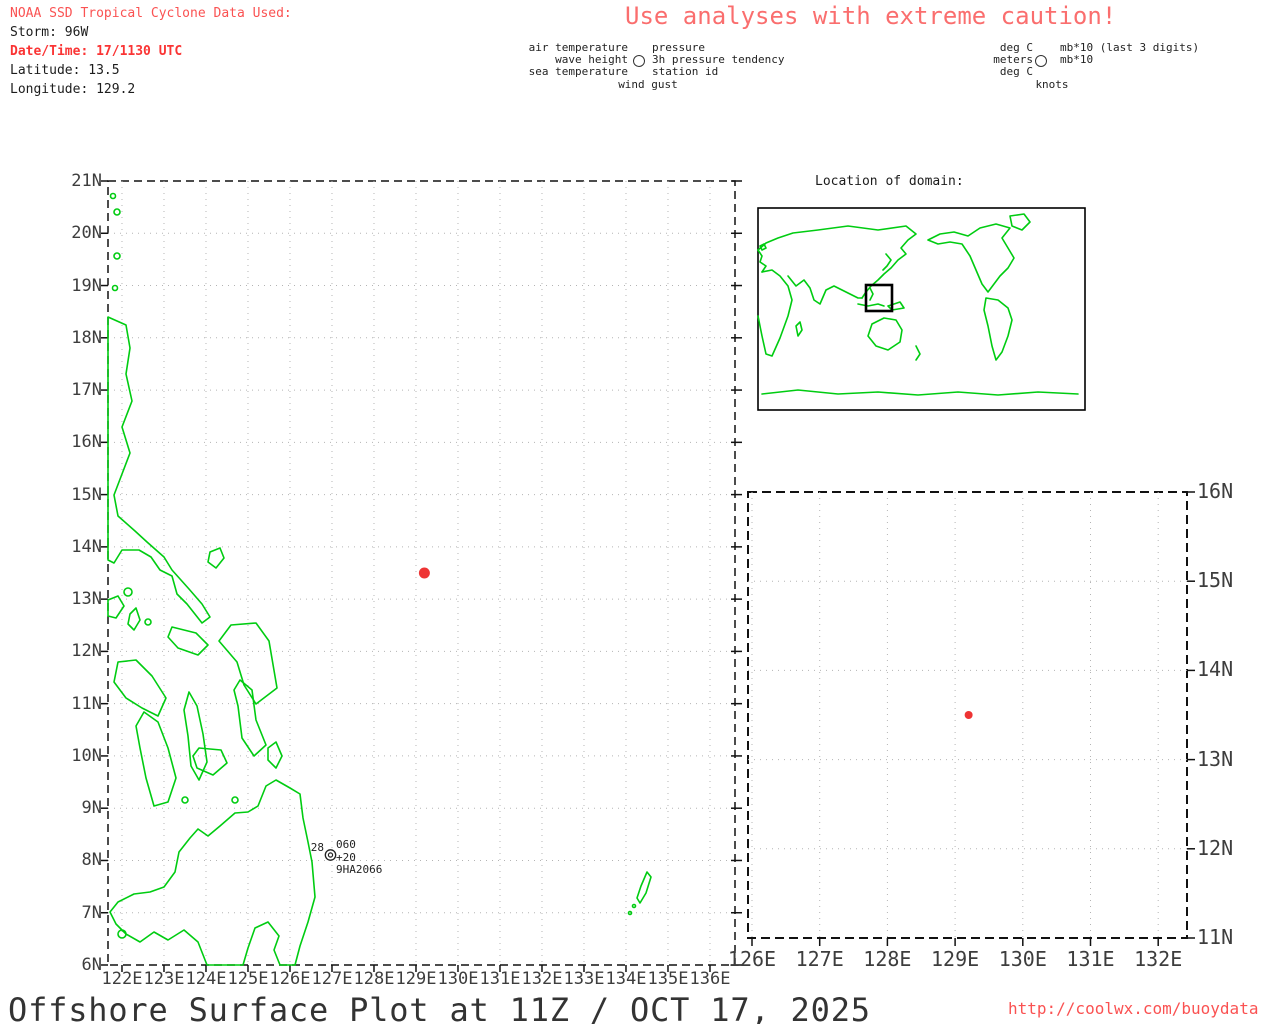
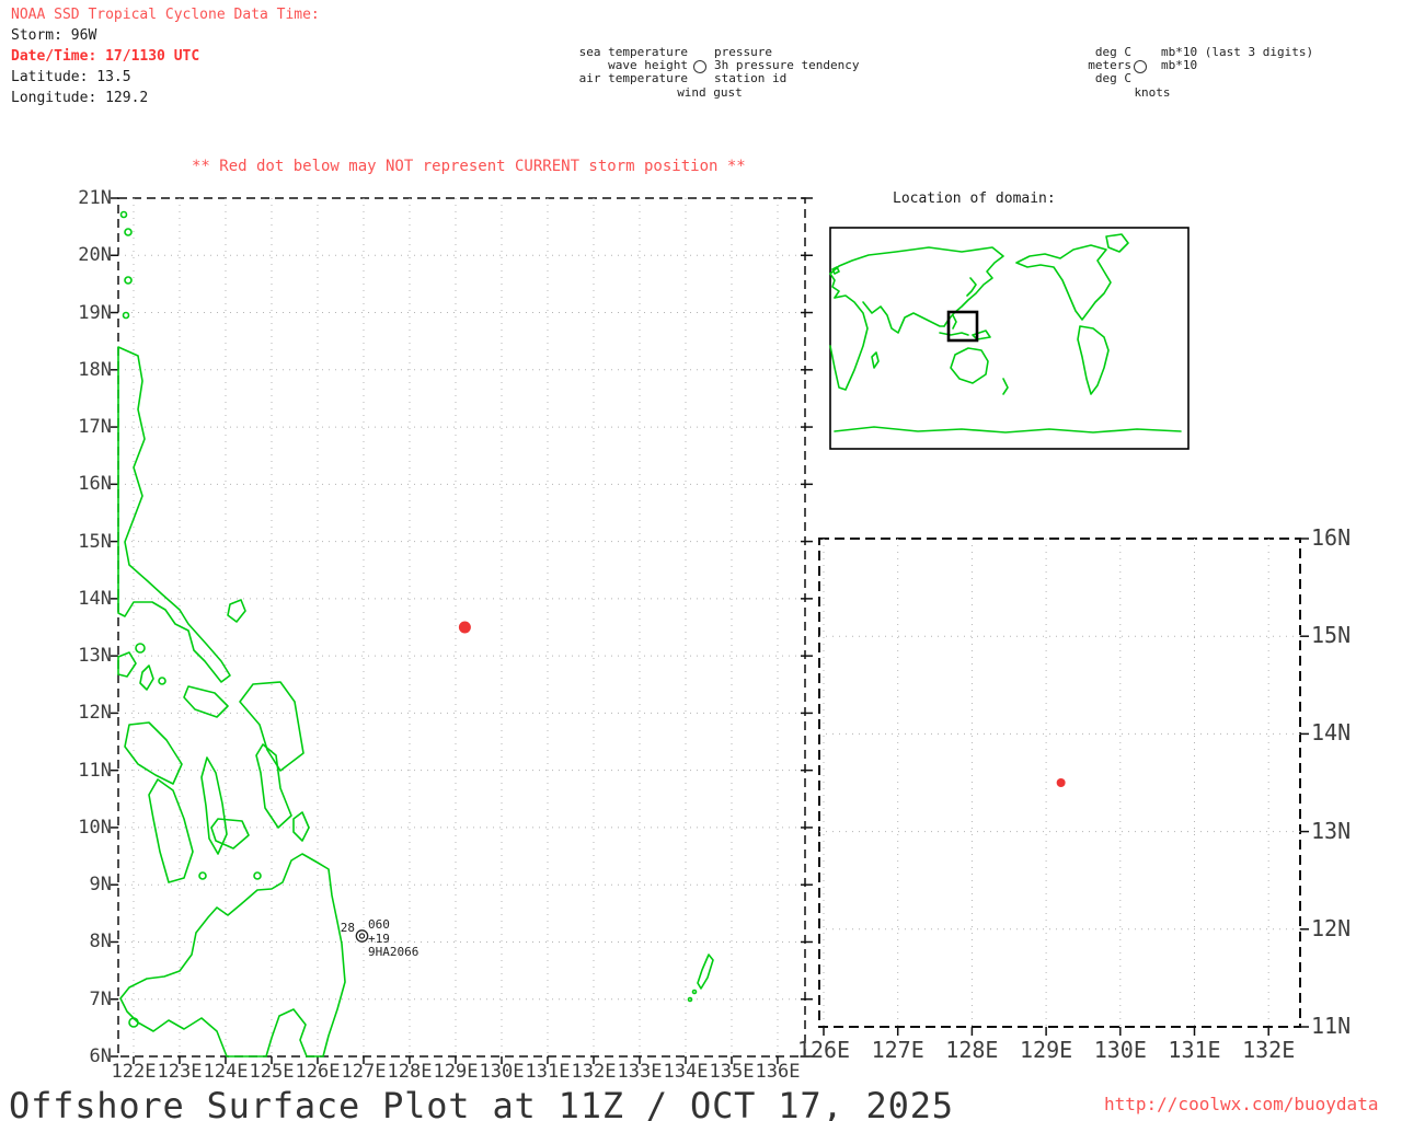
- NOAA SSD Tropical Cyclone Data Used:
+ NOAA SSD Tropical Cyclone Data Time:
  Storm: 96W
  Date/Time: 17/1130 UTC
  Latitude: 13.5
  Longitude: 129.2
- Use analyses with extreme caution!
- air temperature
+ sea temperature
  wave height
- sea temperature
+ air temperature
  pressure
  3h pressure tendency
  station id
  wind gust
  deg C
  meters
  deg C
  mb*10 (last 3 digits)
  mb*10
  knots
+ ** Red dot below may NOT represent CURRENT storm position **
  Location of domain:
  21N
  20N
  19N
  18N
  17N
  16N
  15N
  14N
  13N
  12N
  11N
  10N
  9N
  8N
  7N
  6N
  122E
  123E
  124E
  125E
  126E
  127E
  128E
  129E
  130E
  131E
  132E
  133E
  134E
  135E
  136E
  16N
  15N
  14N
  13N
  12N
  11N
  126E
  127E
  128E
  129E
  130E
  131E
  132E
  28
  060
- +20
+ +19
  9HA2066
  Offshore Surface Plot at 11Z / OCT 17, 2025
  http://coolwx.com/buoydata
